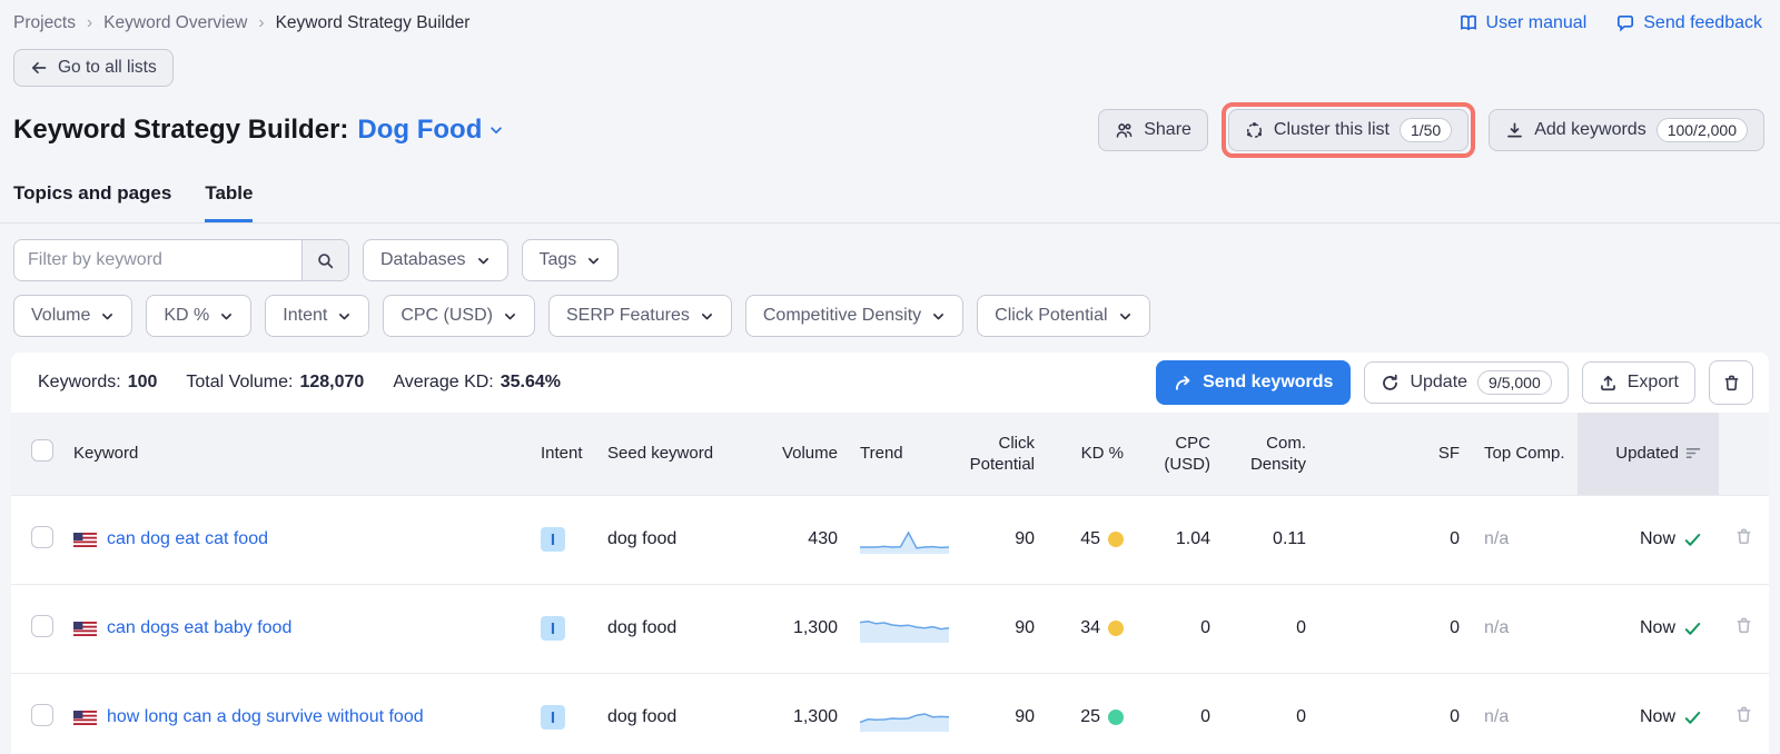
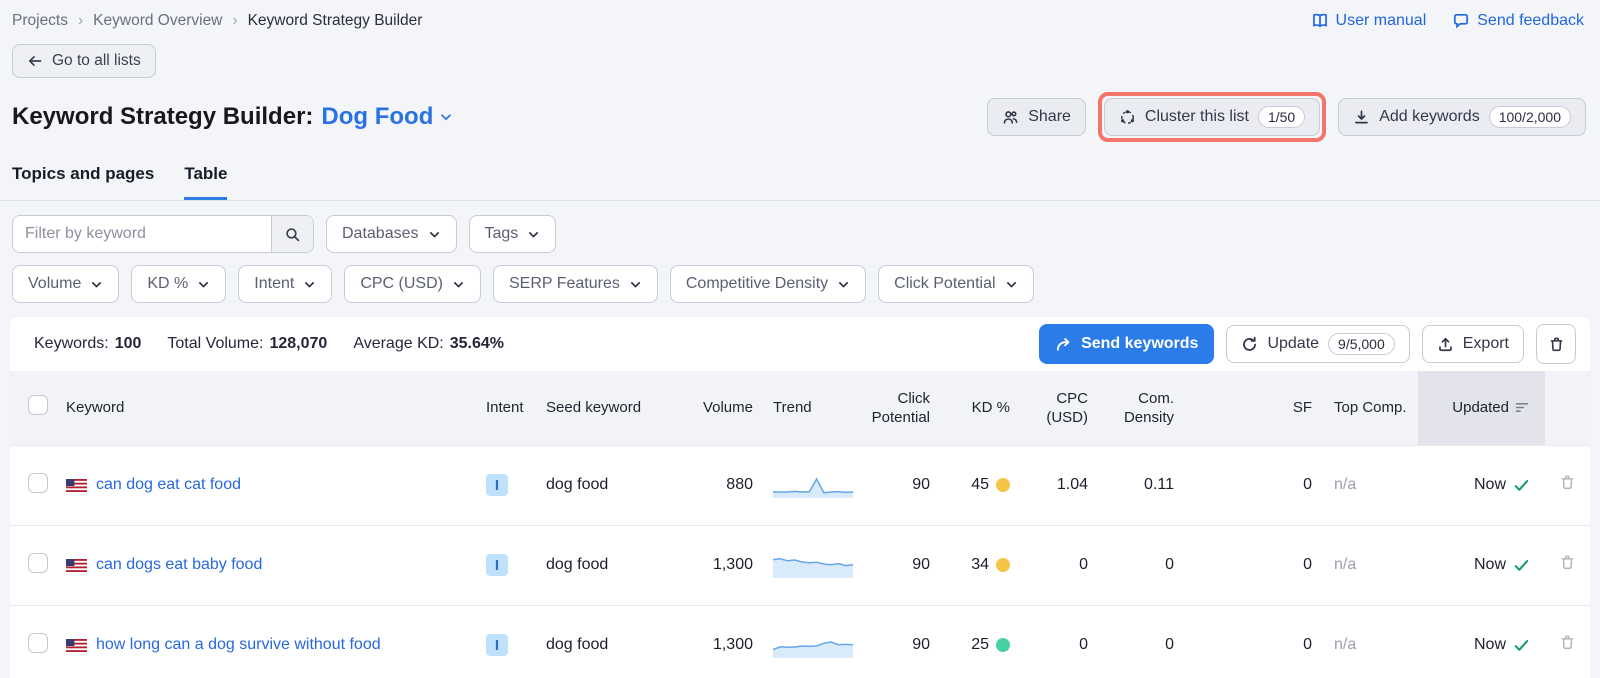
  Projects
  ›
  Keyword Overview
  ›
  Keyword Strategy Builder
  User manual
  Send feedback
  Go to all lists
  Keyword Strategy Builder:
  Dog Food
  Share
  Cluster this list
  1/50
  Add keywords
  100/2,000
  Topics and pages
  Table
  Filter by keyword
  Databases
  Tags
  Volume
  KD %
  Intent
  CPC (USD)
  SERP Features
  Competitive Density
  Click Potential
  Keywords:
  100
  Total Volume:
  128,070
  Average KD:
  35.64%
  Send keywords
  Update
  9/5,000
  Export
  	Keyword	Intent	Seed keyword	Volume	Trend	Click Potential	KD %	CPC (USD)	Com. Density	SF	Top Comp.	Updated
- 	can dog eat cat food	I	dog food	430		90	45	1.04	0.11	0	n/a	Now
+ 	can dog eat cat food	I	dog food	880		90	45	1.04	0.11	0	n/a	Now
  	can dogs eat baby food	I	dog food	1,300		90	34	0	0	0	n/a	Now
  	how long can a dog survive without food	I	dog food	1,300		90	25	0	0	0	n/a	Now
